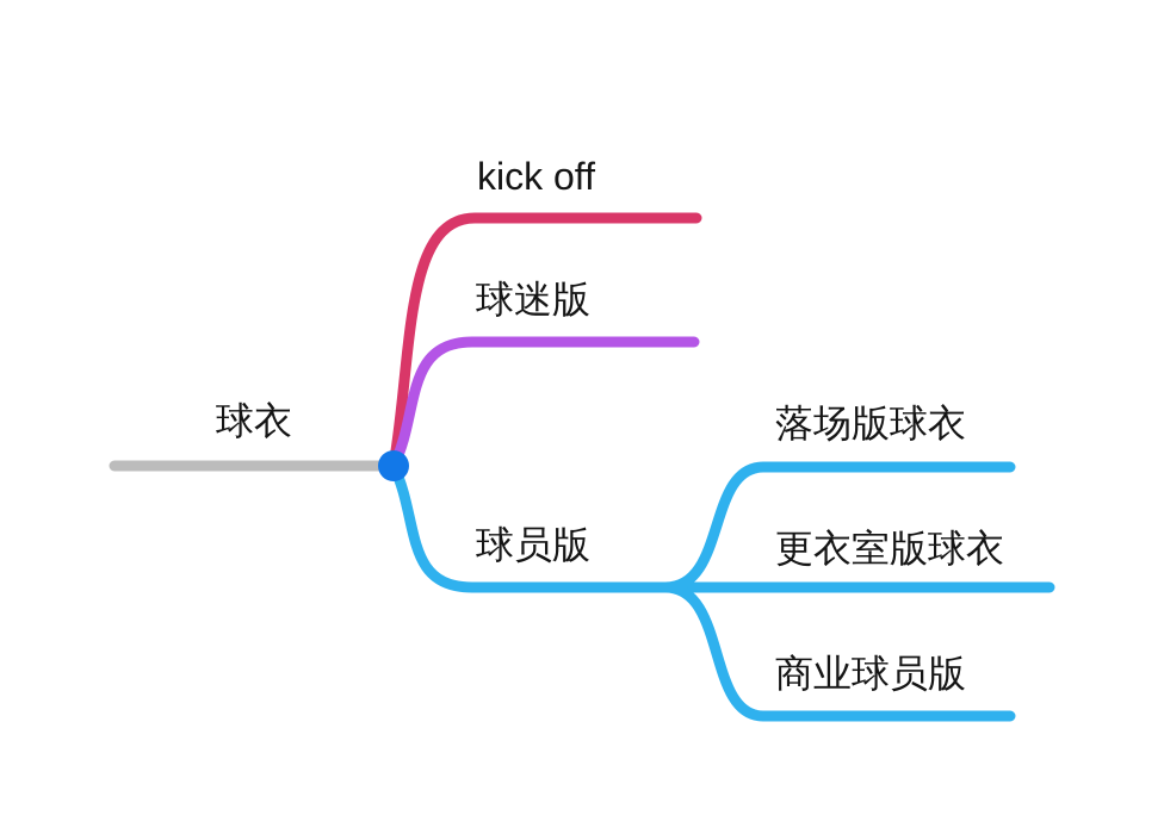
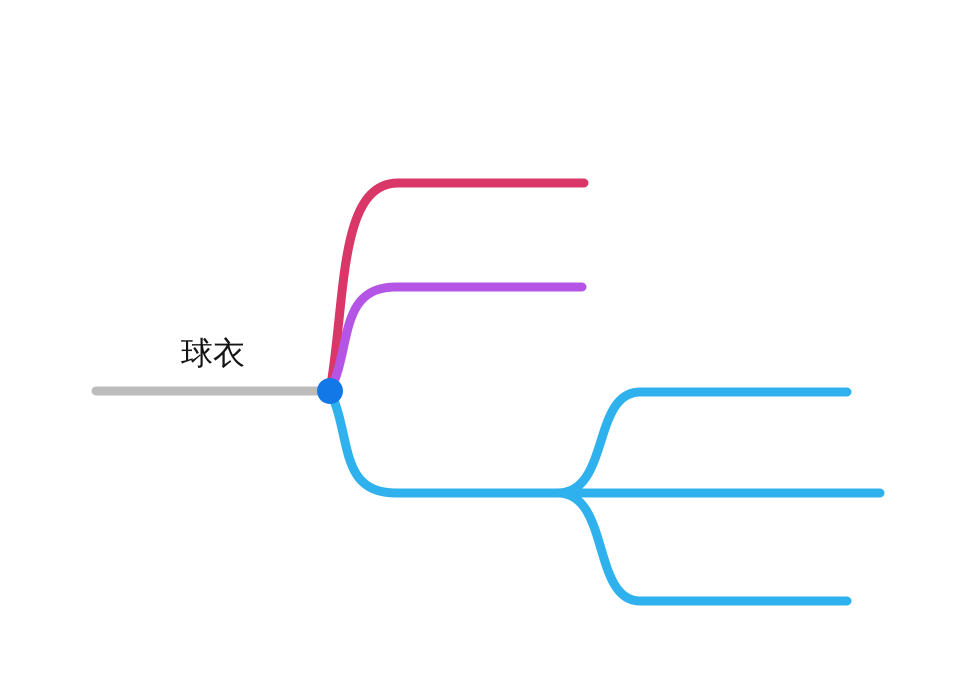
  球衣
- kick off
- 球迷版
- 球员版
- 落场版球衣
- 更衣室版球衣
- 商业球员版
